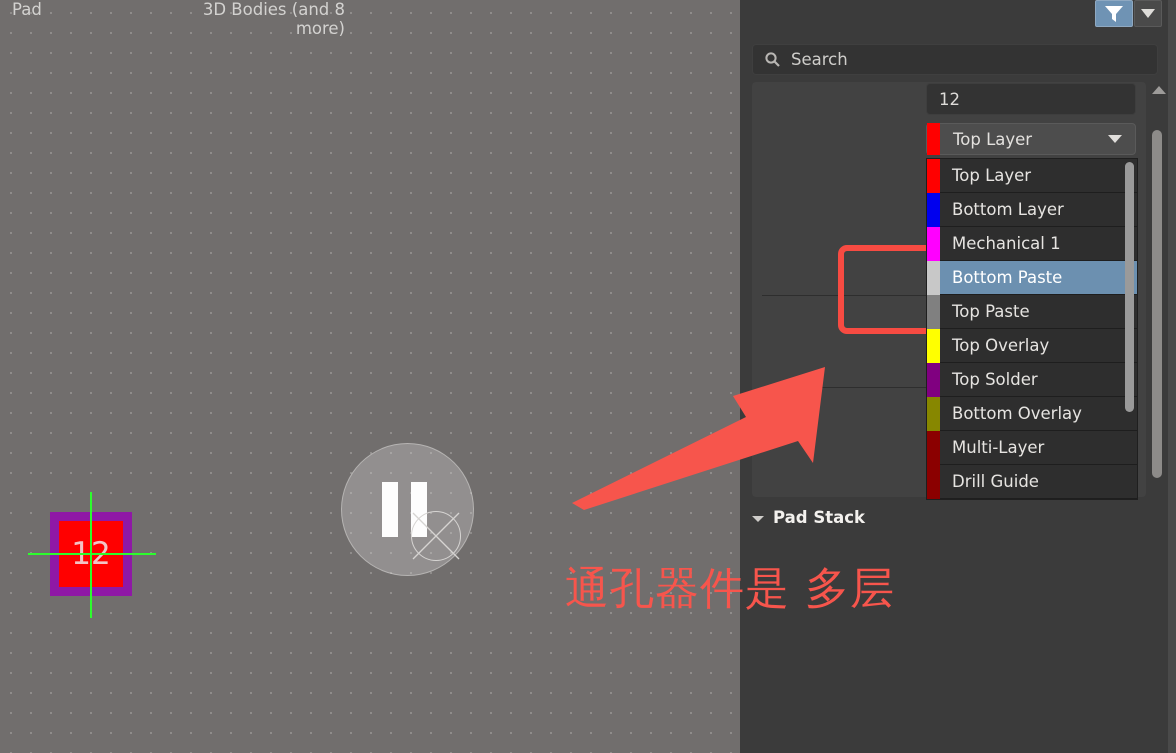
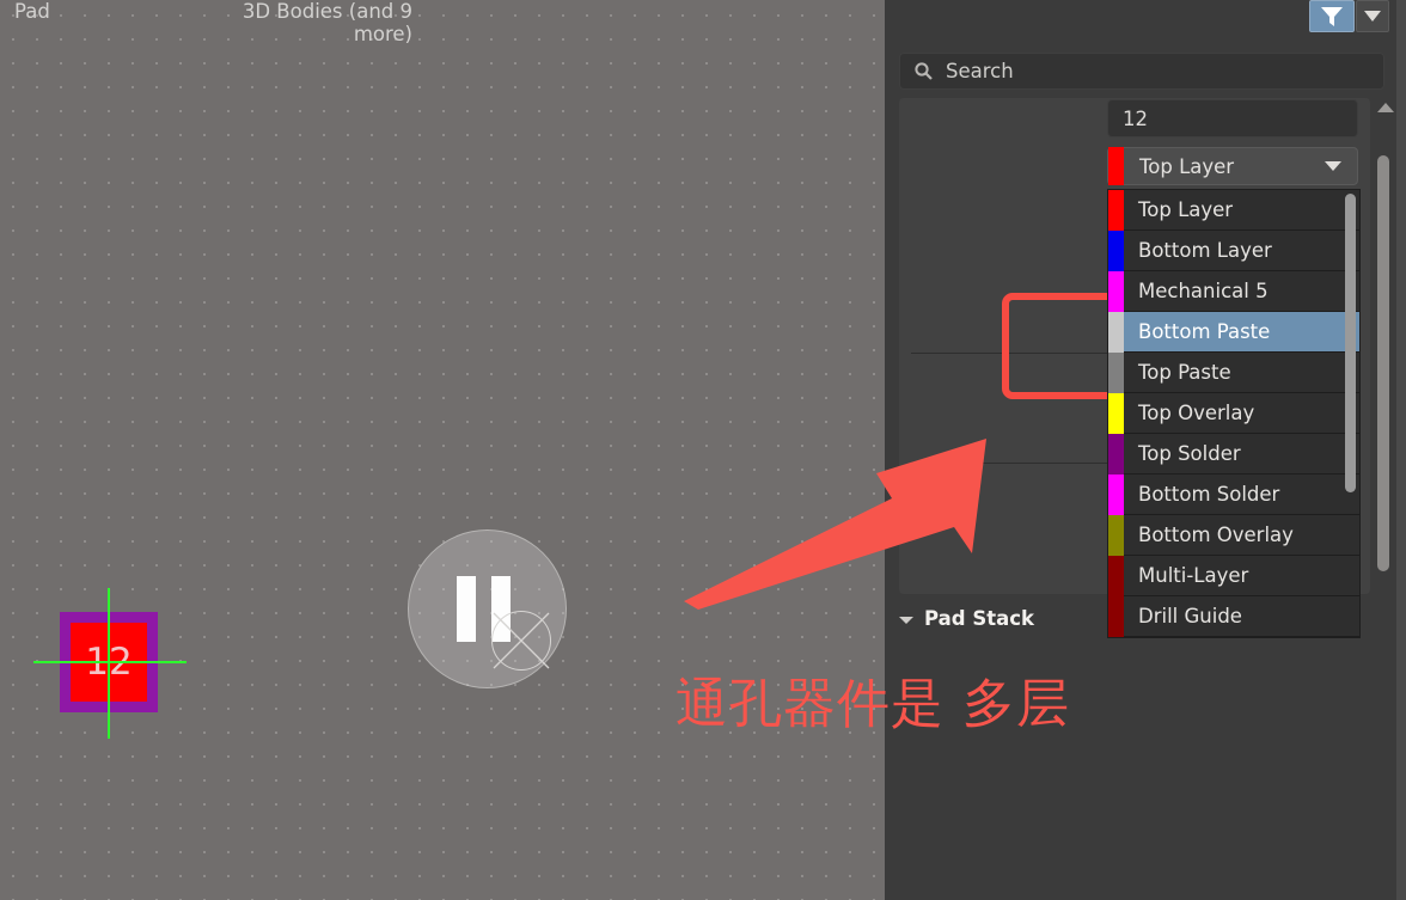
  Pad
- 3D Bodies (and 8 more)
+ 3D Bodies (and 9 more)
  Search
  12
  Top Layer
  Top Layer
  Bottom Layer
- Mechanical 1
+ Mechanical 5
  Bottom Paste
  Top Paste
  Top Overlay
  Top Solder
+ Bottom Solder
  Bottom Overlay
  Multi-Layer
  Drill Guide
  Pad Stack
  通孔器件是 多层
